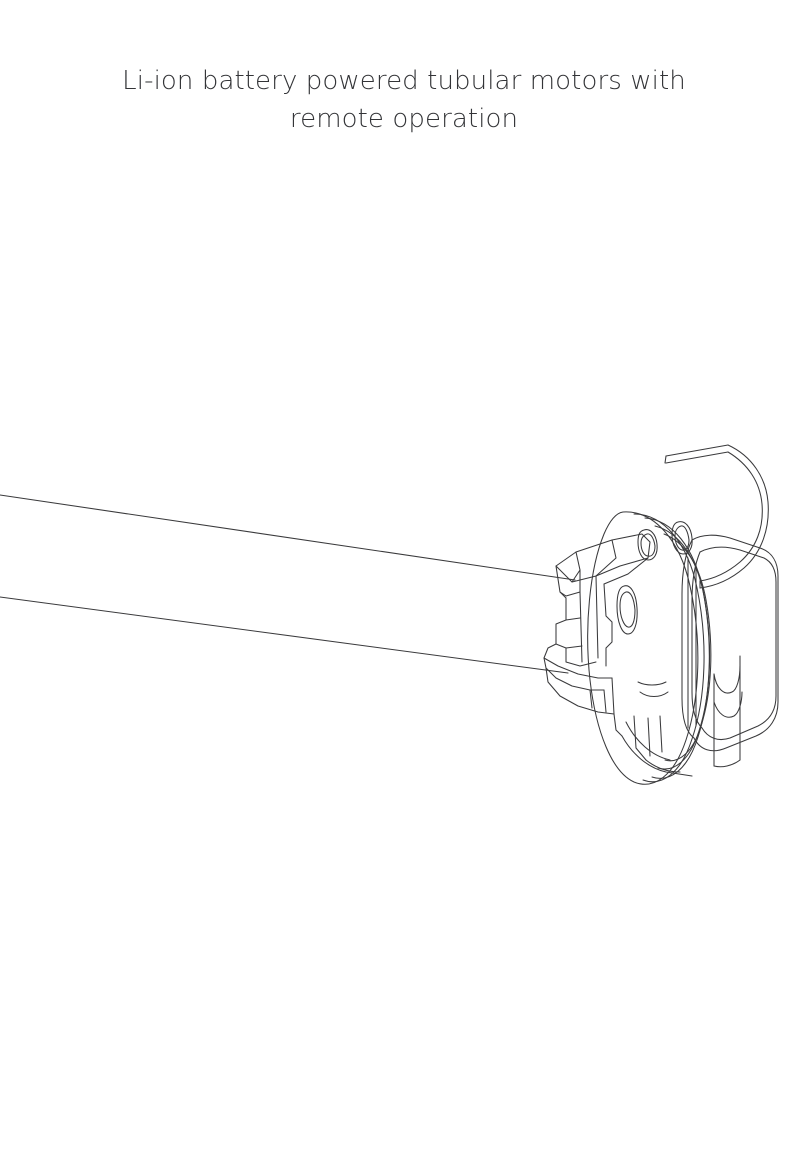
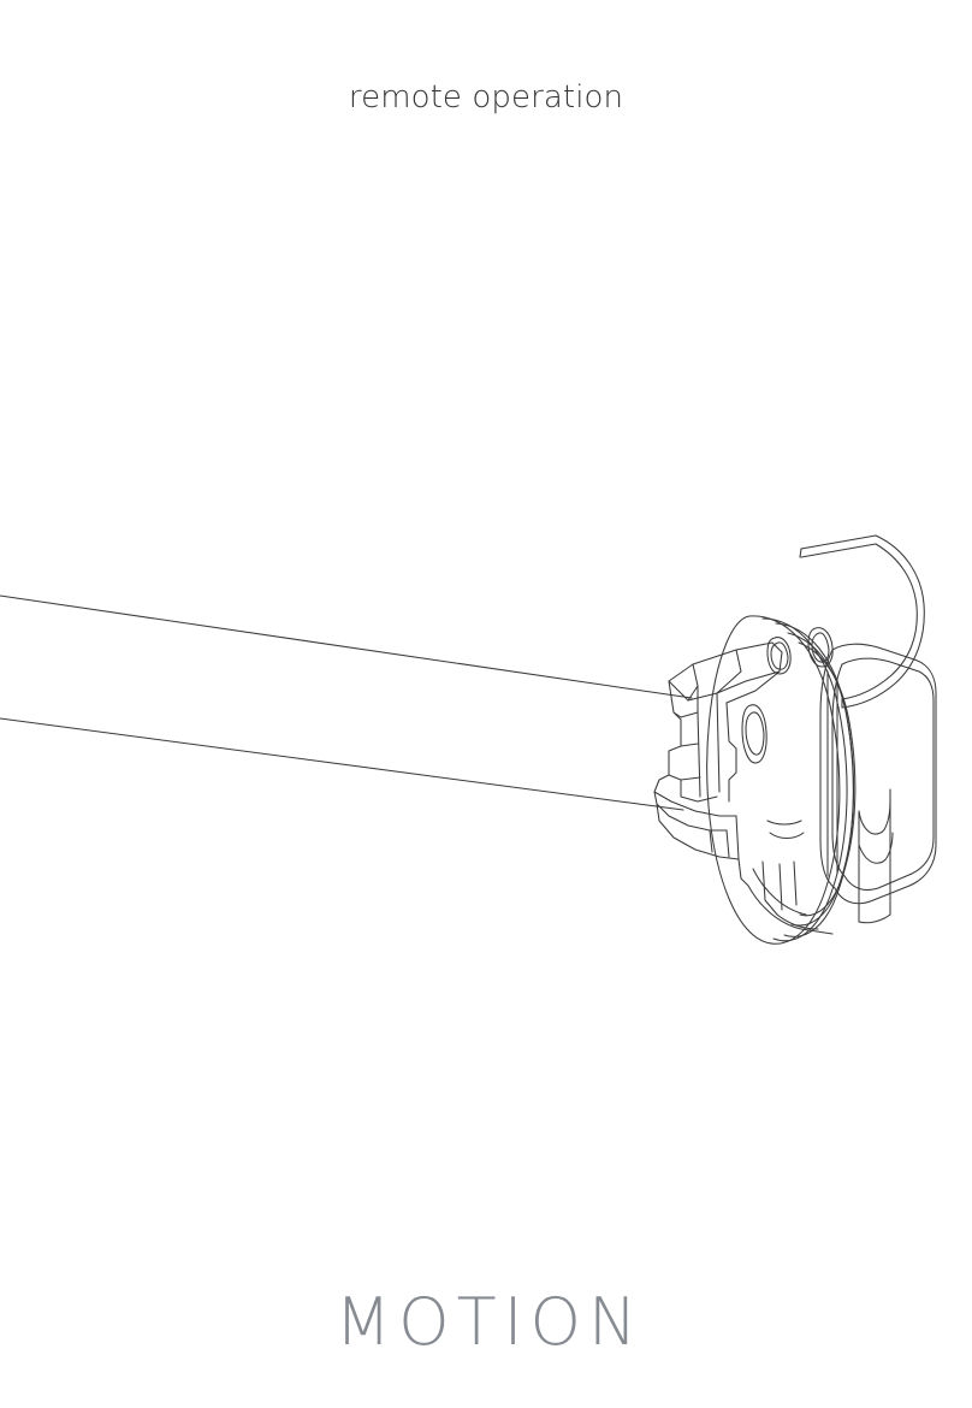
- Li-ion battery powered tubular motors with
  remote operation
+ MOTION
